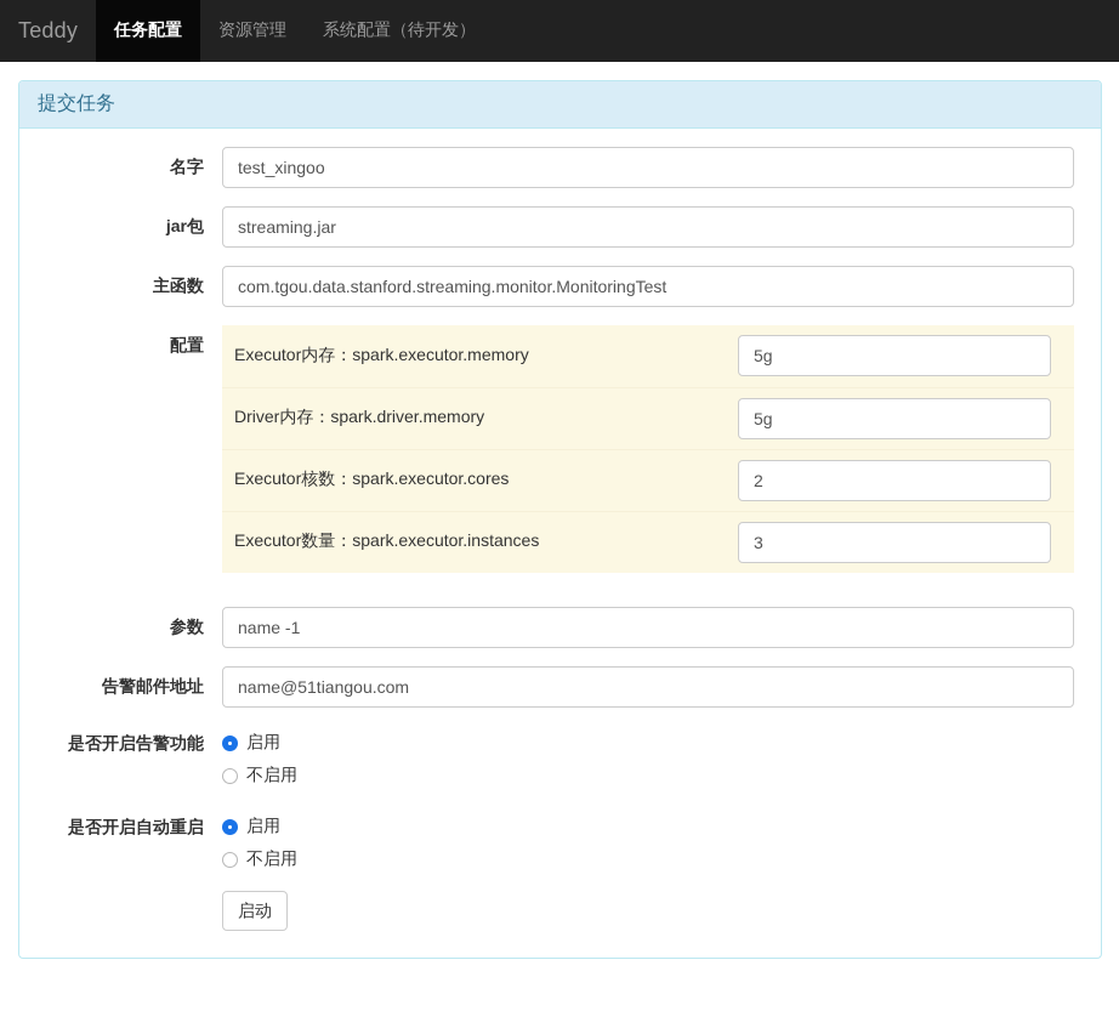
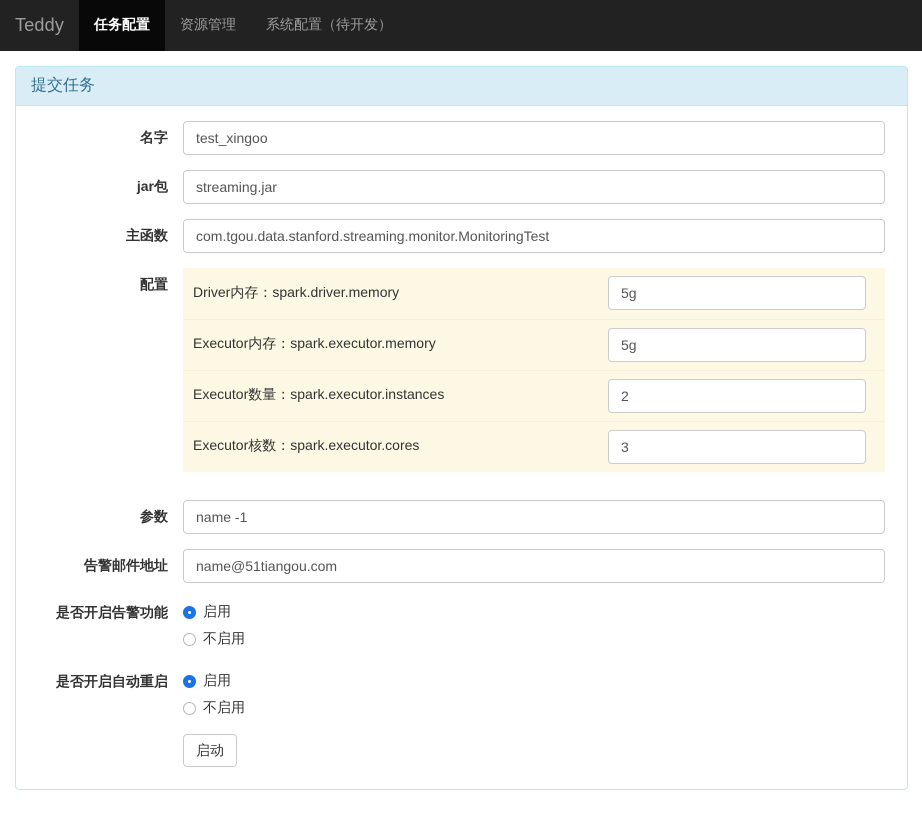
  Teddy
  任务配置
  资源管理
  系统配置（待开发）
  提交任务
  名字
  test_xingoo
  jar包
  streaming.jar
  主函数
  com.tgou.data.stanford.streaming.monitor.MonitoringTest
  配置
- Executor内存：spark.executor.memory
+ Driver内存：spark.driver.memory
  5g
- Driver内存：spark.driver.memory
+ Executor内存：spark.executor.memory
  5g
- Executor核数：spark.executor.cores
+ Executor数量：spark.executor.instances
  2
- Executor数量：spark.executor.instances
+ Executor核数：spark.executor.cores
  3
  参数
  name -1
  告警邮件地址
  name@51tiangou.com
  是否开启告警功能
  启用
  不启用
  是否开启自动重启
  启用
  不启用
  启动
